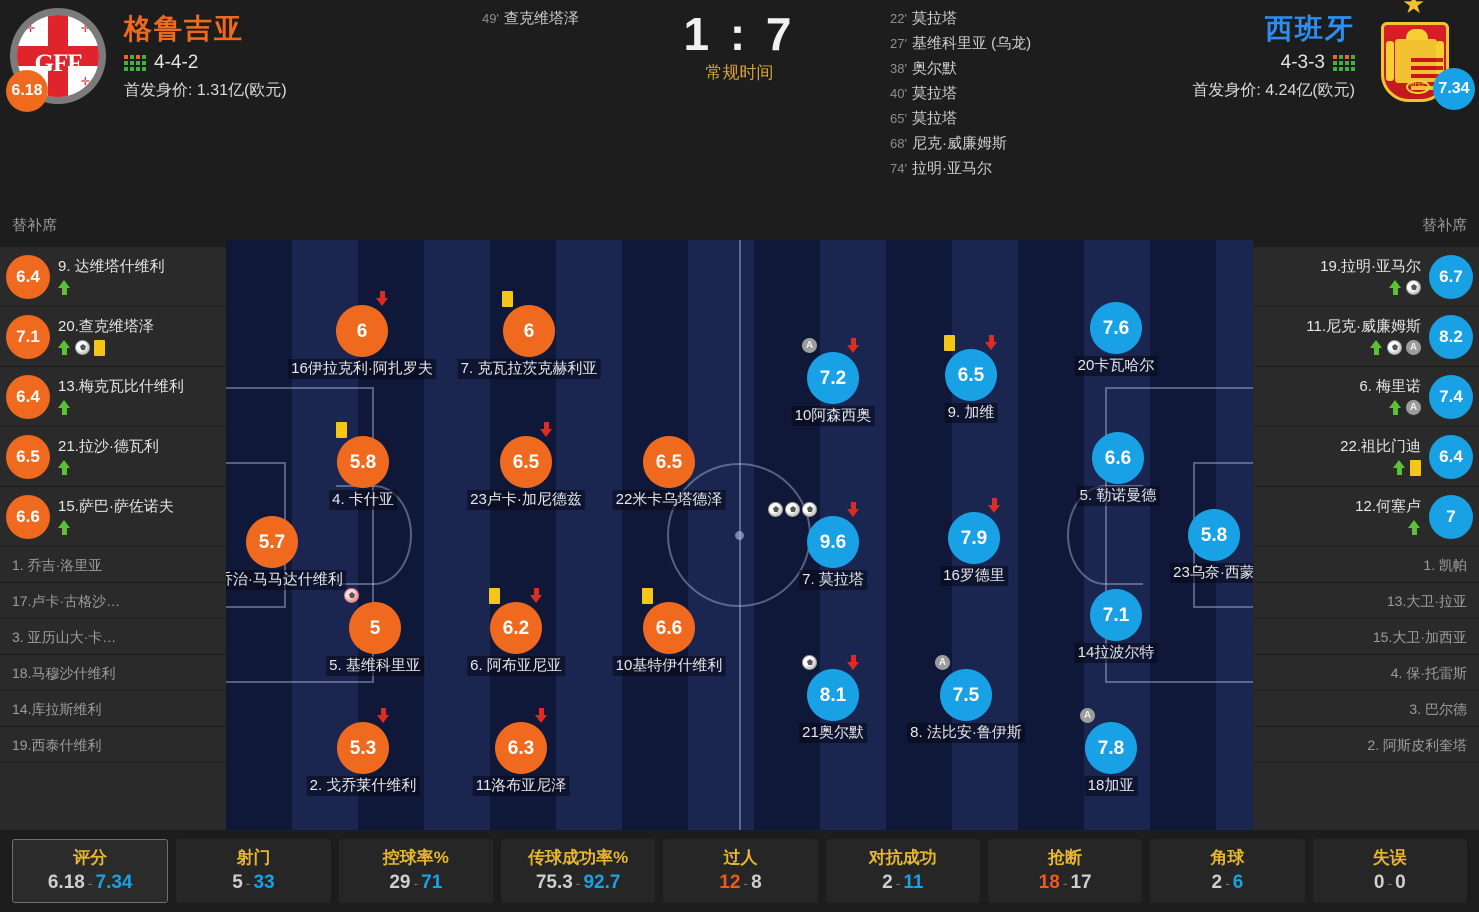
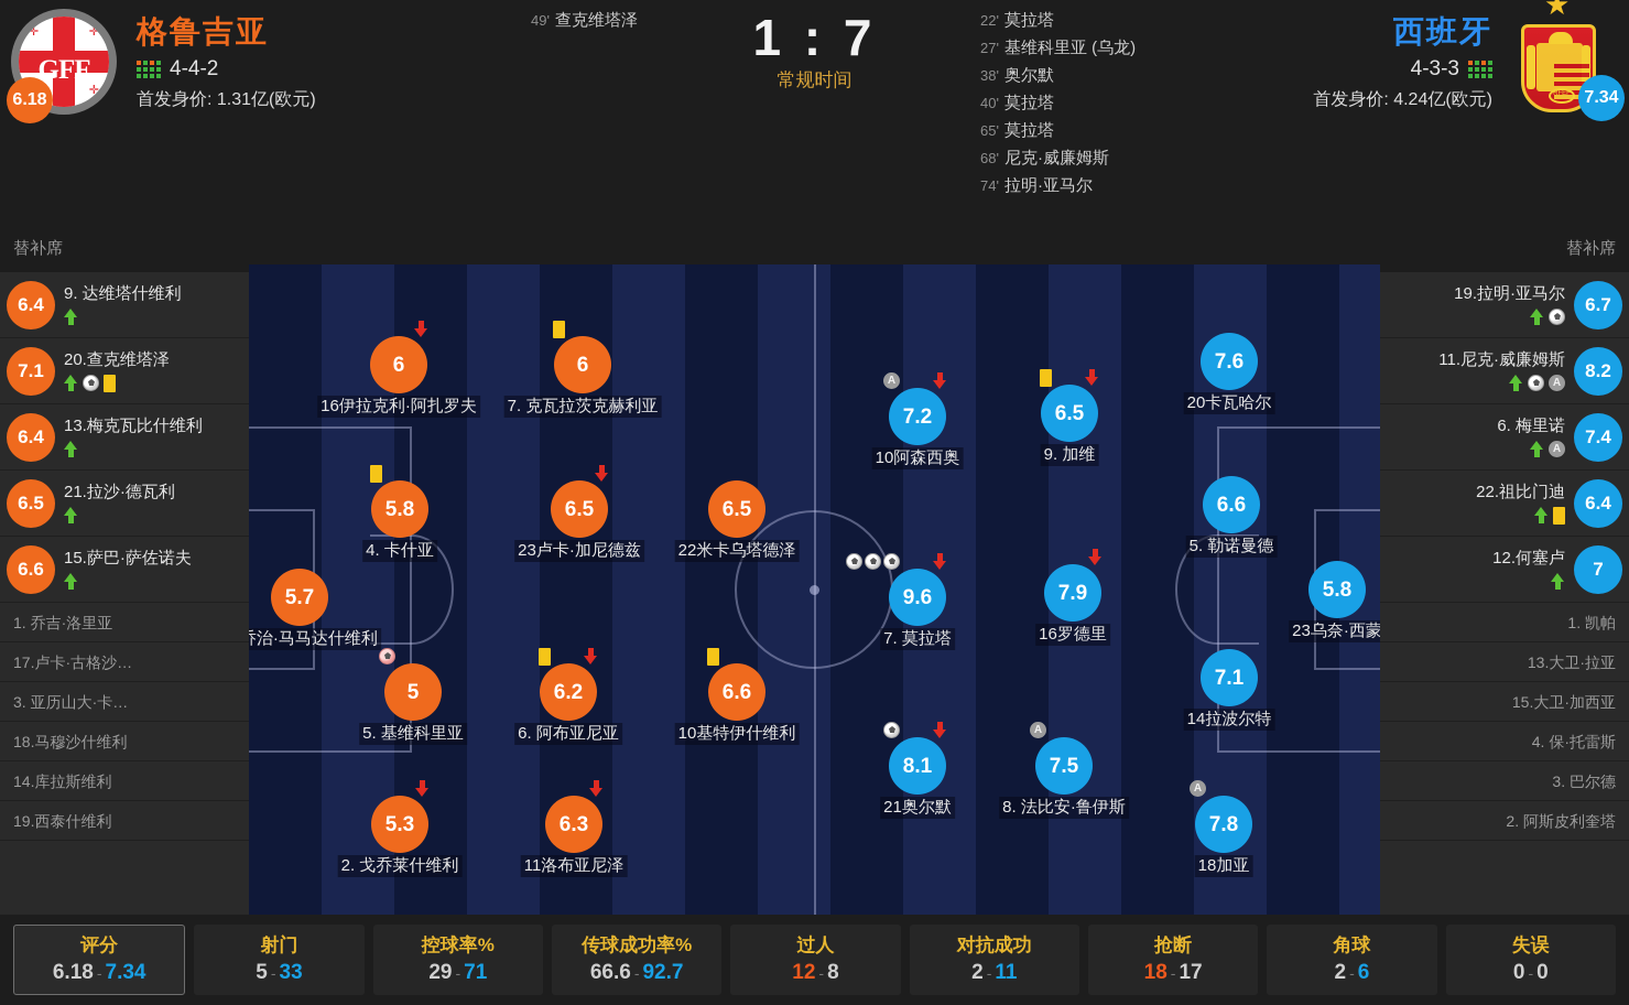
  ✛
  ✛
  ✛
  GFF
  6.18
  格鲁吉亚
  4-4-2
  首发身价: 1.31亿(欧元)
  1 : 7
  常规时间
  49' 查克维塔泽
  22' 莫拉塔
  27' 基维科里亚 (乌龙)
  38' 奥尔默
  40' 莫拉塔
  65' 莫拉塔
  68' 尼克·威廉姆斯
  74' 拉明·亚马尔
  ★
  7.34
  西班牙
  4-3-3
  首发身价: 4.24亿(欧元)
  替补席
  6.4
  9. 达维塔什维利
  7.1
  20.查克维塔泽
  6.4
  13.梅克瓦比什维利
  6.5
  21.拉沙·德瓦利
  6.6
  15.萨巴·萨佐诺夫
  1. 乔吉·洛里亚
  17.卢卡·古格沙…
  3. 亚历山大·卡…
  18.马穆沙什维利
  14.库拉斯维利
  19.西泰什维利
  5.7
  乔治·马马达什维利
  5.8
  4. 卡什亚
  5
  5. 基维科里亚
  6
  16伊拉克利·阿扎罗夫
  6
  7. 克瓦拉茨克赫利亚
  6.2
  6. 阿布亚尼亚
  6.5
  23卢卡·加尼德兹
  6.5
  22米卡乌塔德泽
  6.6
  10基特伊什维利
  5.3
  2. 戈乔莱什维利
  6.3
  11洛布亚尼泽
  9.6
  7. 莫拉塔
  7.2
  10阿森西奥
  A
  8.1
  21奥尔默
  6.5
  9. 加维
  7.9
  16罗德里
  7.5
  8. 法比安·鲁伊斯
  A
  7.6
  20卡瓦哈尔
  6.6
  5. 勒诺曼德
  7.1
  14拉波尔特
  7.8
  18加亚
  A
  5.8
  23乌奈·西蒙
  替补席
  6.7
  19.拉明·亚马尔
  8.2
  11.尼克·威廉姆斯
  A
  7.4
  6. 梅里诺
  A
  6.4
  22.祖比门迪
  7
  12.何塞卢
  1. 凯帕
  13.大卫·拉亚
  15.大卫·加西亚
  4. 保·托雷斯
  3. 巴尔德
  2. 阿斯皮利奎塔
  评分
  6.18 - 7.34
  射门
  5 - 33
  控球率%
  29 - 71
  传球成功率%
- 75.3 - 92.7
+ 66.6 - 92.7
  过人
  12 - 8
  对抗成功
  2 - 11
  抢断
  18 - 17
  角球
  2 - 6
  失误
  0 - 0
